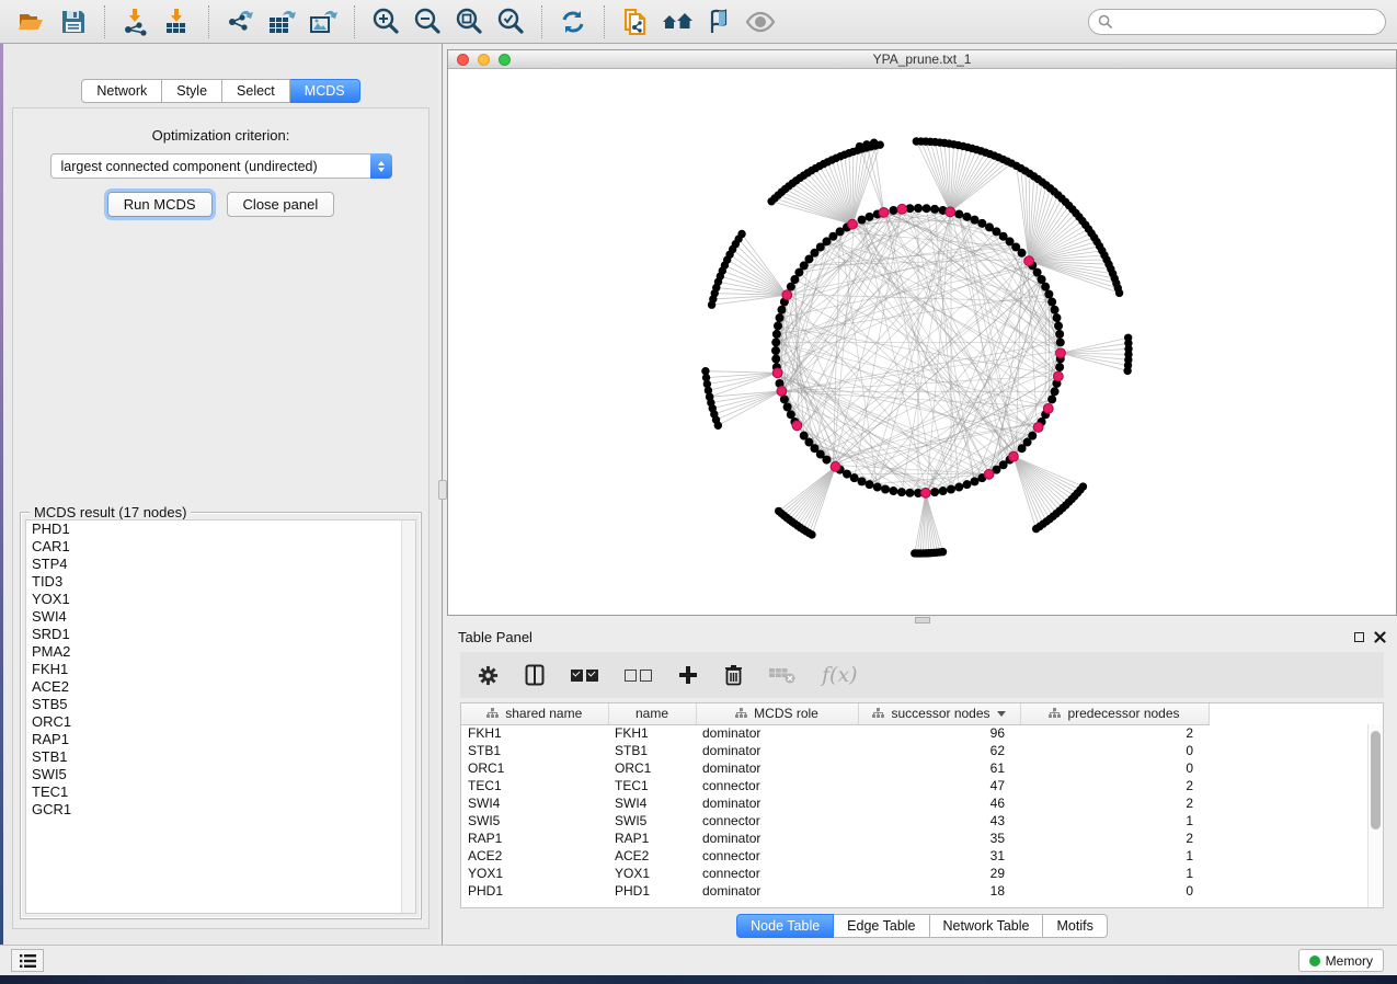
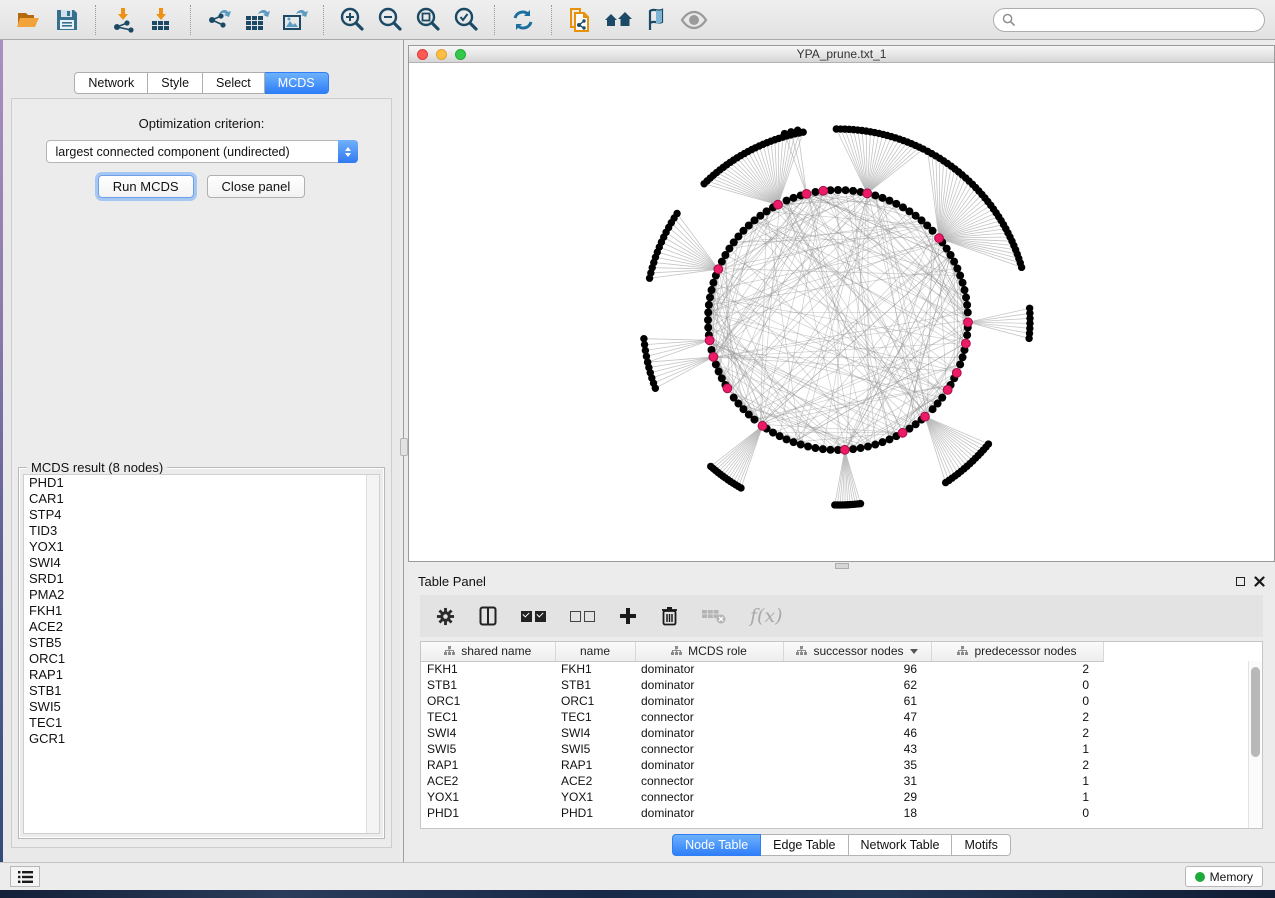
  Network
  Style
  Select
  MCDS
  Optimization criterion:
  largest connected component (undirected)
  Run MCDS
  Close panel
- MCDS result (17 nodes)
+ MCDS result (8 nodes)
  PHD1
  CAR1
  STP4
  TID3
  YOX1
  SWI4
  SRD1
  PMA2
  FKH1
  ACE2
  STB5
  ORC1
  RAP1
  STB1
  SWI5
  TEC1
  GCR1
  YPA_prune.txt_1
  Table Panel
  f(x)
  shared name	name	MCDS role	successor nodes	predecessor nodes
  FKH1	FKH1	dominator	96	2
  STB1	STB1	dominator	62	0
  ORC1	ORC1	dominator	61	0
  TEC1	TEC1	connector	47	2
  SWI4	SWI4	dominator	46	2
  SWI5	SWI5	connector	43	1
  RAP1	RAP1	dominator	35	2
  ACE2	ACE2	connector	31	1
  YOX1	YOX1	connector	29	1
  PHD1	PHD1	dominator	18	0
  Node Table
  Edge Table
  Network Table
  Motifs
  Memory
